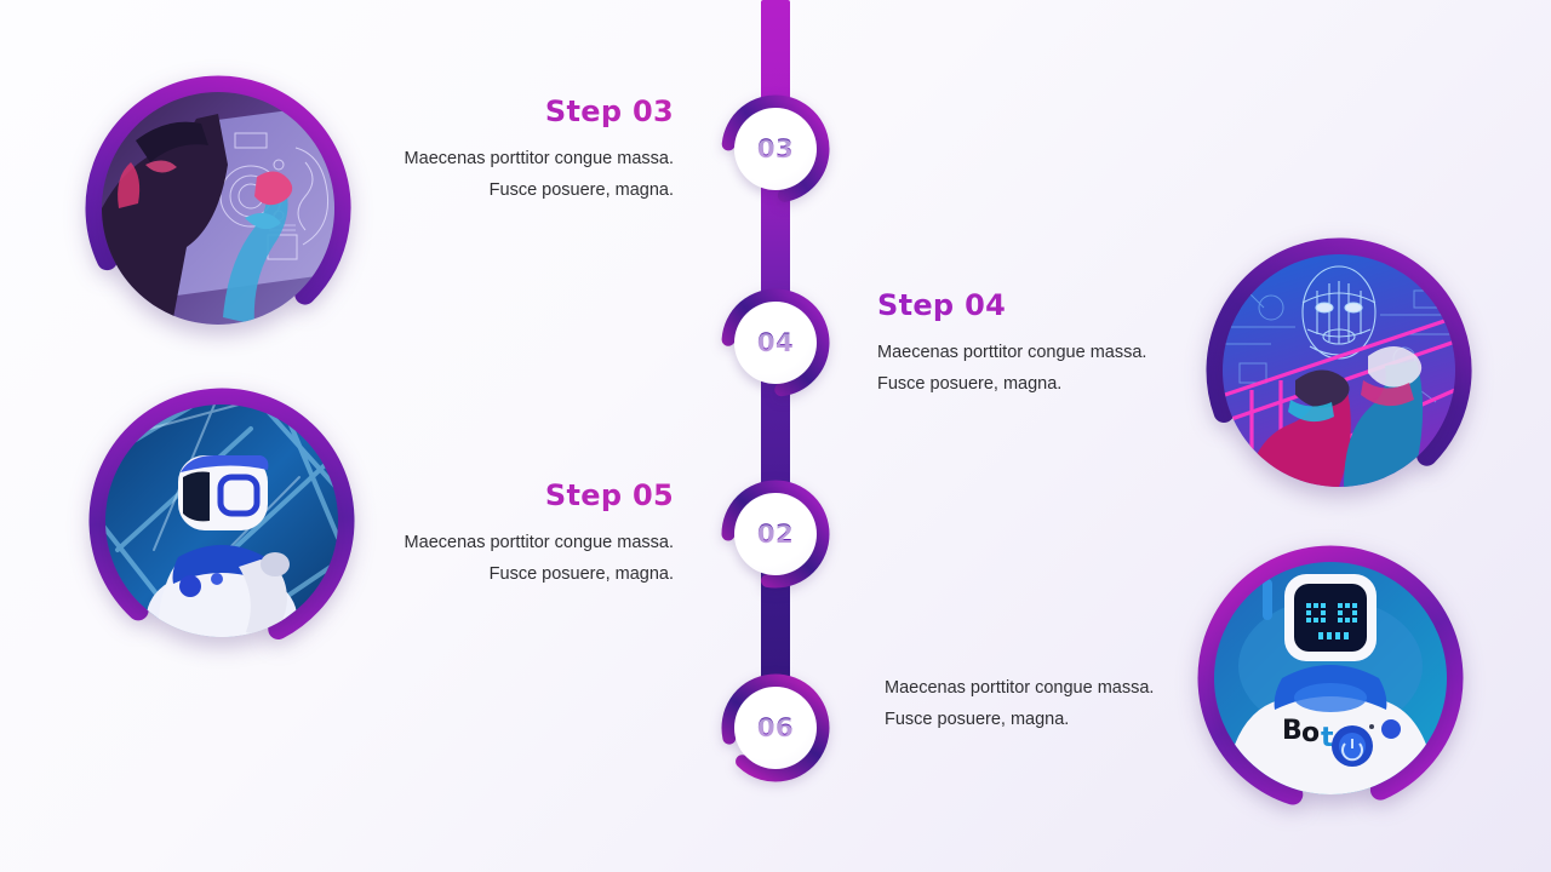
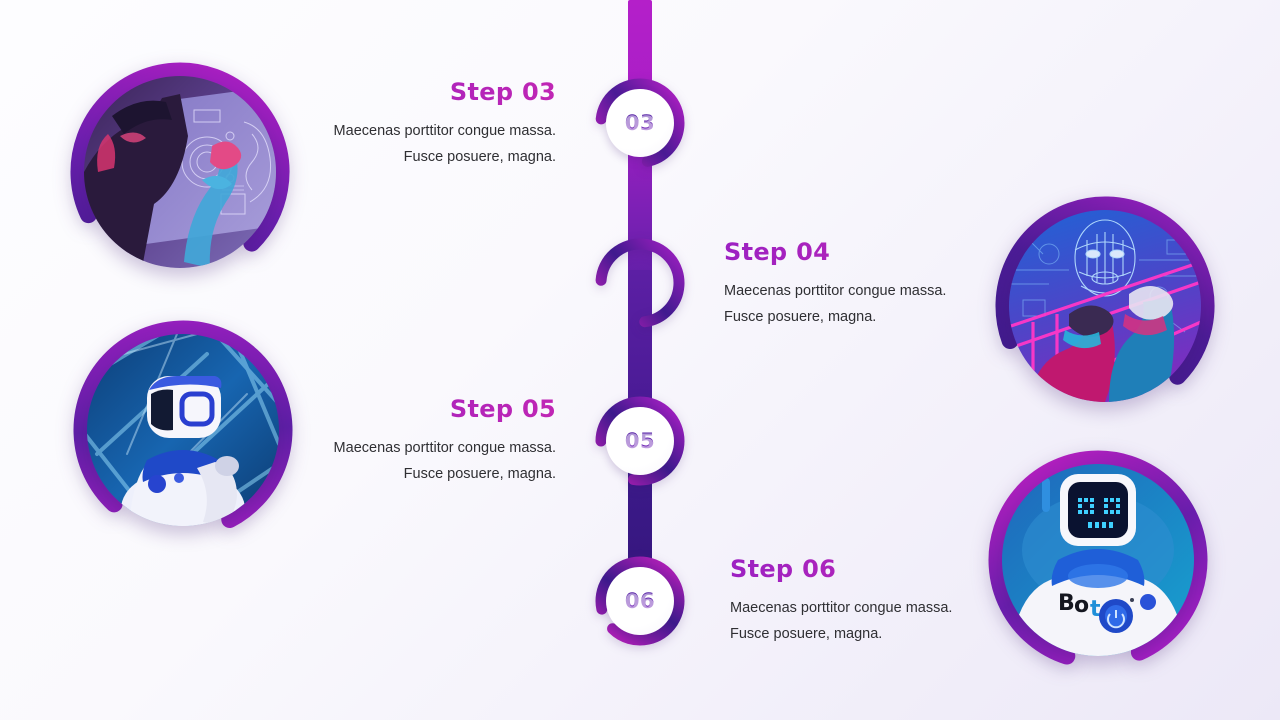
  B
  o
  t
  03
- 04
- 02
+ 05
  06
  Step 03
  Maecenas porttitor congue massa. Fusce posuere, magna.
  Step 04
  Maecenas porttitor congue massa. Fusce posuere, magna.
  Step 05
  Maecenas porttitor congue massa. Fusce posuere, magna.
+ Step 06
  Maecenas porttitor congue massa. Fusce posuere, magna.
